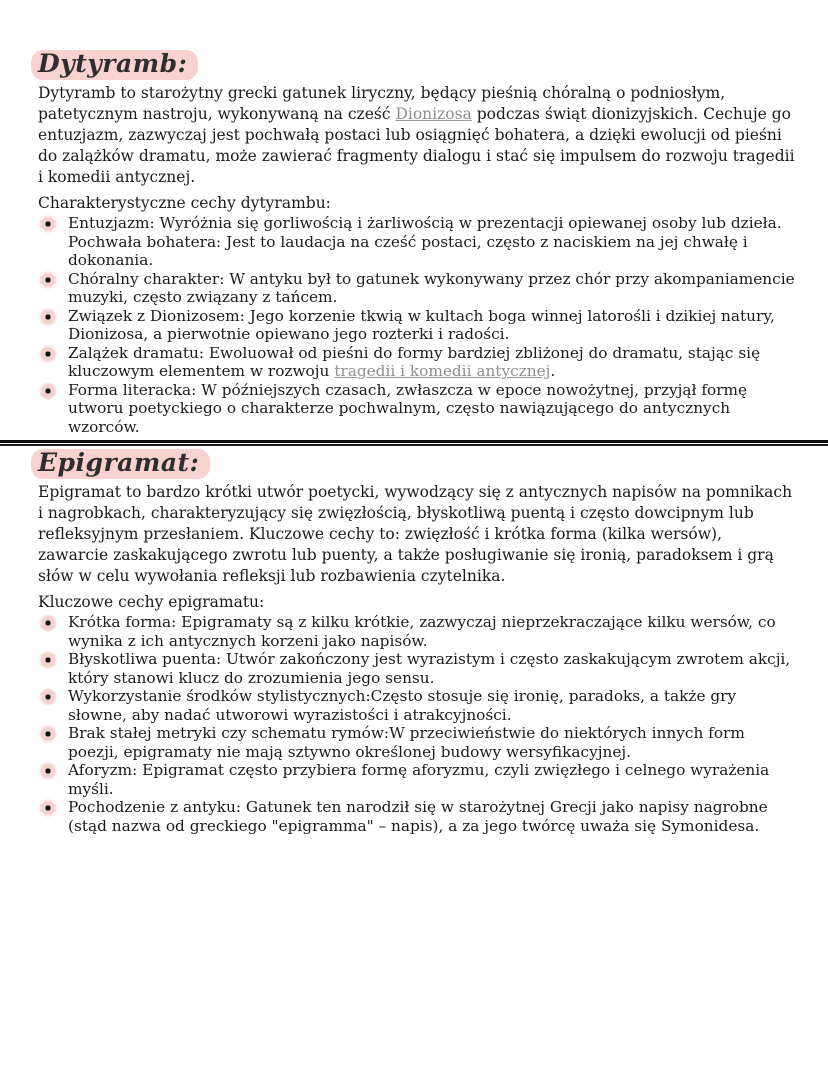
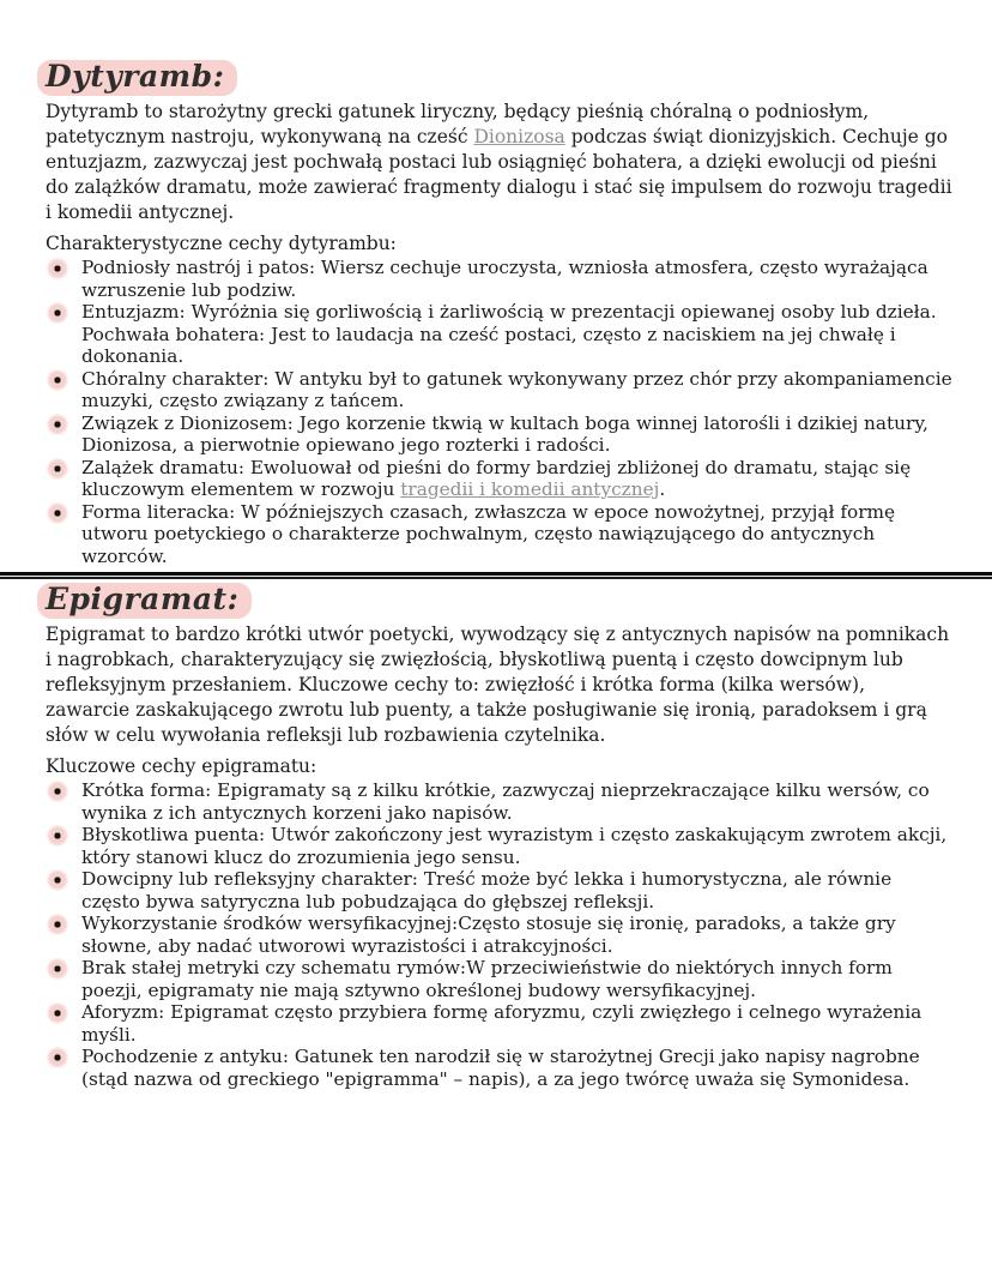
  Dytyramb:
  Dytyramb to starożytny grecki gatunek liryczny, będący pieśnią chóralną o podniosłym, patetycznym nastroju, wykonywaną na cześć Dionizosa podczas świąt dionizyjskich. Cechuje go entuzjazm, zazwyczaj jest pochwałą postaci lub osiągnięć bohatera, a dzięki ewolucji od pieśni do zalążków dramatu, może zawierać fragmenty dialogu i stać się impulsem do rozwoju tragedii i komedii antycznej.
  Charakterystyczne cechy dytyrambu:
+ Podniosły nastrój i patos: Wiersz cechuje uroczysta, wzniosła atmosfera, często wyrażająca wzruszenie lub podziw.
  Entuzjazm: Wyróżnia się gorliwością i żarliwością w prezentacji opiewanej osoby lub dzieła. Pochwała bohatera: Jest to laudacja na cześć postaci, często z naciskiem na jej chwałę i dokonania.
  Chóralny charakter: W antyku był to gatunek wykonywany przez chór przy akompaniamencie muzyki, często związany z tańcem.
  Związek z Dionizosem: Jego korzenie tkwią w kultach boga winnej latorośli i dzikiej natury, Dionizosa, a pierwotnie opiewano jego rozterki i radości.
  Zalążek dramatu: Ewoluował od pieśni do formy bardziej zbliżonej do dramatu, stając się kluczowym elementem w rozwoju tragedii i komedii antycznej.
  Forma literacka: W późniejszych czasach, zwłaszcza w epoce nowożytnej, przyjął formę utworu poetyckiego o charakterze pochwalnym, często nawiązującego do antycznych wzorców.
  Epigramat:
  Epigramat to bardzo krótki utwór poetycki, wywodzący się z antycznych napisów na pomnikach i nagrobkach, charakteryzujący się zwięzłością, błyskotliwą puentą i często dowcipnym lub refleksyjnym przesłaniem. Kluczowe cechy to: zwięzłość i krótka forma (kilka wersów), zawarcie zaskakującego zwrotu lub puenty, a także posługiwanie się ironią, paradoksem i grą słów w celu wywołania refleksji lub rozbawienia czytelnika.
  Kluczowe cechy epigramatu:
  Krótka forma: Epigramaty są z kilku krótkie, zazwyczaj nieprzekraczające kilku wersów, co wynika z ich antycznych korzeni jako napisów.
  Błyskotliwa puenta: Utwór zakończony jest wyrazistym i często zaskakującym zwrotem akcji, który stanowi klucz do zrozumienia jego sensu.
+ Dowcipny lub refleksyjny charakter: Treść może być lekka i humorystyczna, ale równie często bywa satyryczna lub pobudzająca do głębszej refleksji.
- Wykorzystanie środków stylistycznych:Często stosuje się ironię, paradoks, a także gry słowne, aby nadać utworowi wyrazistości i atrakcyjności.
+ Wykorzystanie środków wersyfikacyjnej:Często stosuje się ironię, paradoks, a także gry słowne, aby nadać utworowi wyrazistości i atrakcyjności.
  Brak stałej metryki czy schematu rymów:W przeciwieństwie do niektórych innych form poezji, epigramaty nie mają sztywno określonej budowy wersyfikacyjnej.
  Aforyzm: Epigramat często przybiera formę aforyzmu, czyli zwięzłego i celnego wyrażenia myśli.
  Pochodzenie z antyku: Gatunek ten narodził się w starożytnej Grecji jako napisy nagrobne (stąd nazwa od greckiego "epigramma" – napis), a za jego twórcę uważa się Symonidesa.
